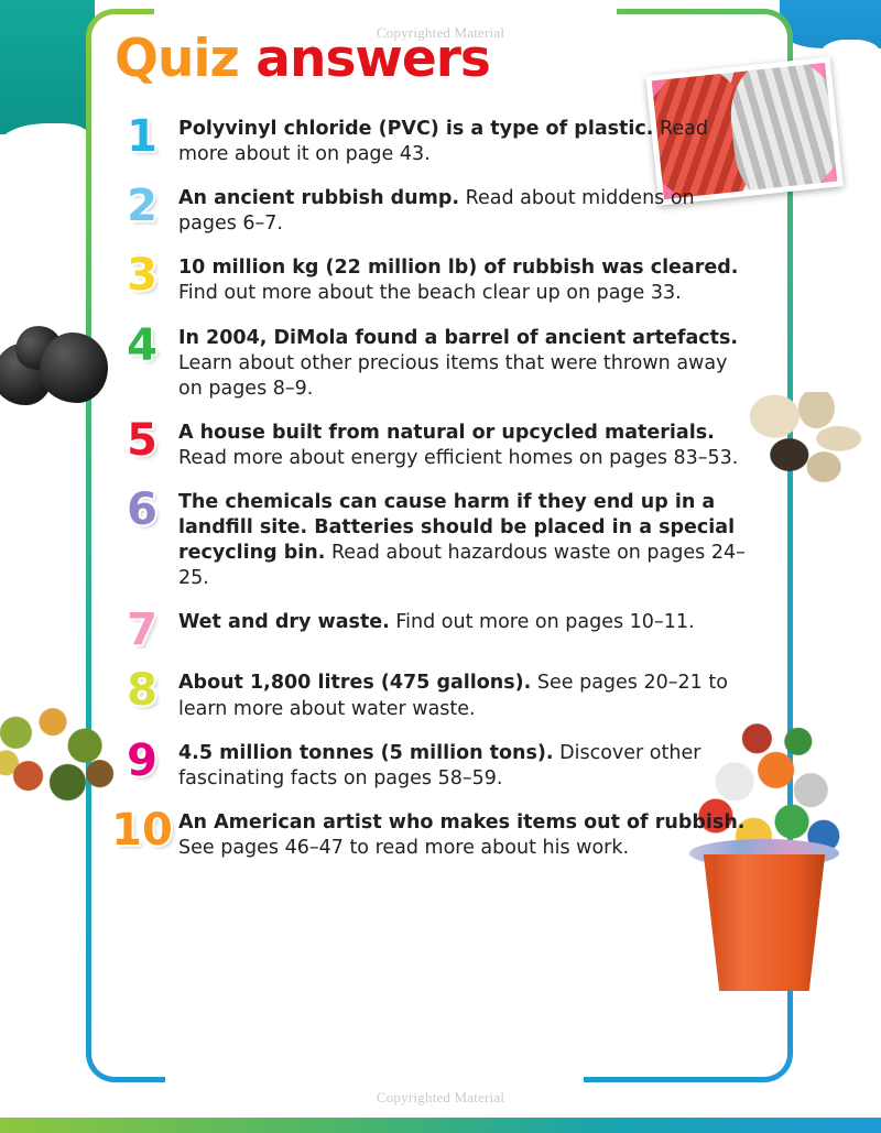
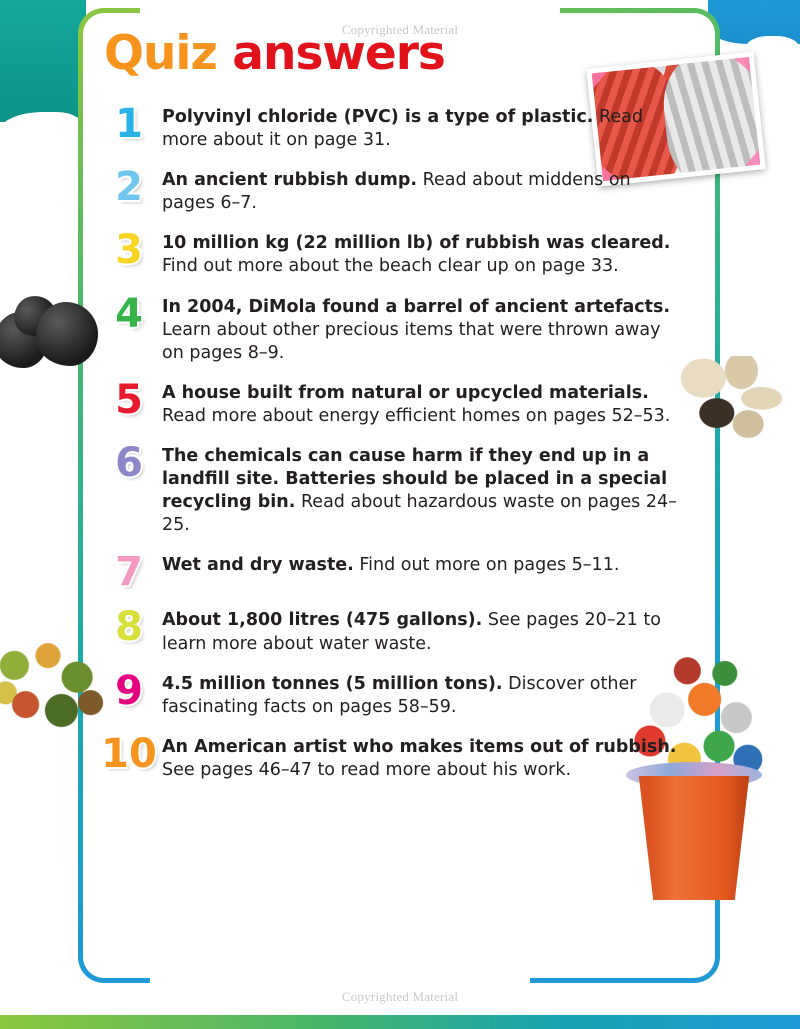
  Copyrighted Material
  Quiz answers
  1
- Polyvinyl chloride (PVC) is a type of plastic. Read more about it on page 43.
+ Polyvinyl chloride (PVC) is a type of plastic. Read more about it on page 31.
  2
  An ancient rubbish dump. Read about middens on pages 6–7.
  3
  10 million kg (22 million lb) of rubbish was cleared. Find out more about the beach clear up on page 33.
  4
  In 2004, DiMola found a barrel of ancient artefacts. Learn about other precious items that were thrown away on pages 8–9.
  5
- A house built from natural or upcycled materials. Read more about energy efficient homes on pages 83–53.
+ A house built from natural or upcycled materials. Read more about energy efficient homes on pages 52–53.
  6
  The chemicals can cause harm if they end up in a landfill site. Batteries should be placed in a special recycling bin. Read about hazardous waste on pages 24–25.
  7
- Wet and dry waste. Find out more on pages 10–11.
+ Wet and dry waste. Find out more on pages 5–11.
  8
  About 1,800 litres (475 gallons). See pages 20–21 to learn more about water waste.
  9
  4.5 million tonnes (5 million tons). Discover other fascinating facts on pages 58–59.
  10
  An American artist who makes items out of rubbish. See pages 46–47 to read more about his work.
  Copyrighted Material
